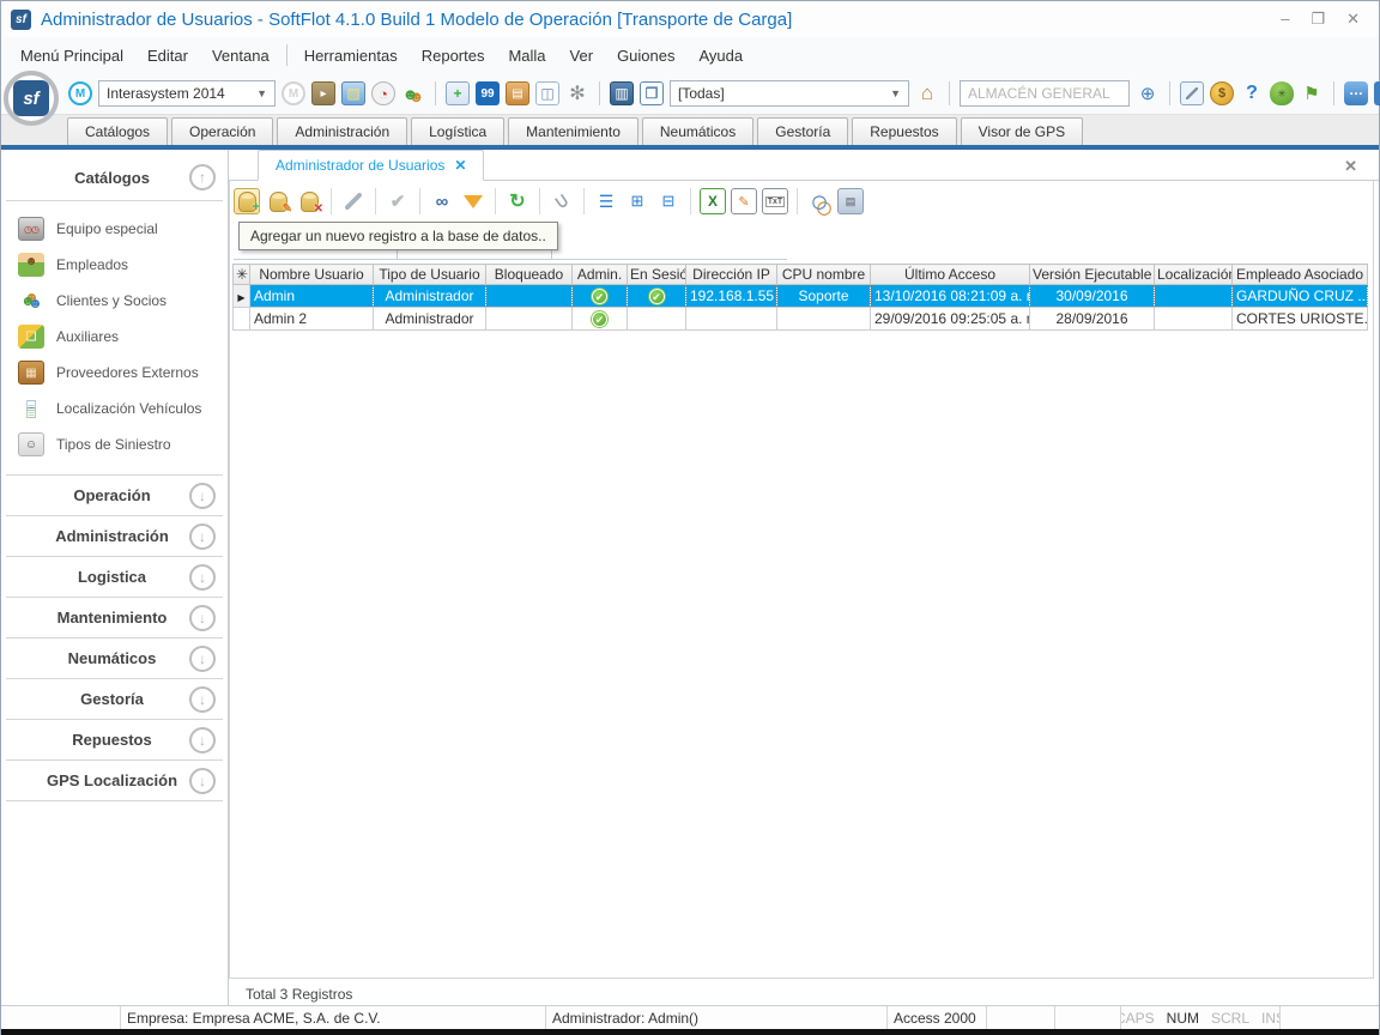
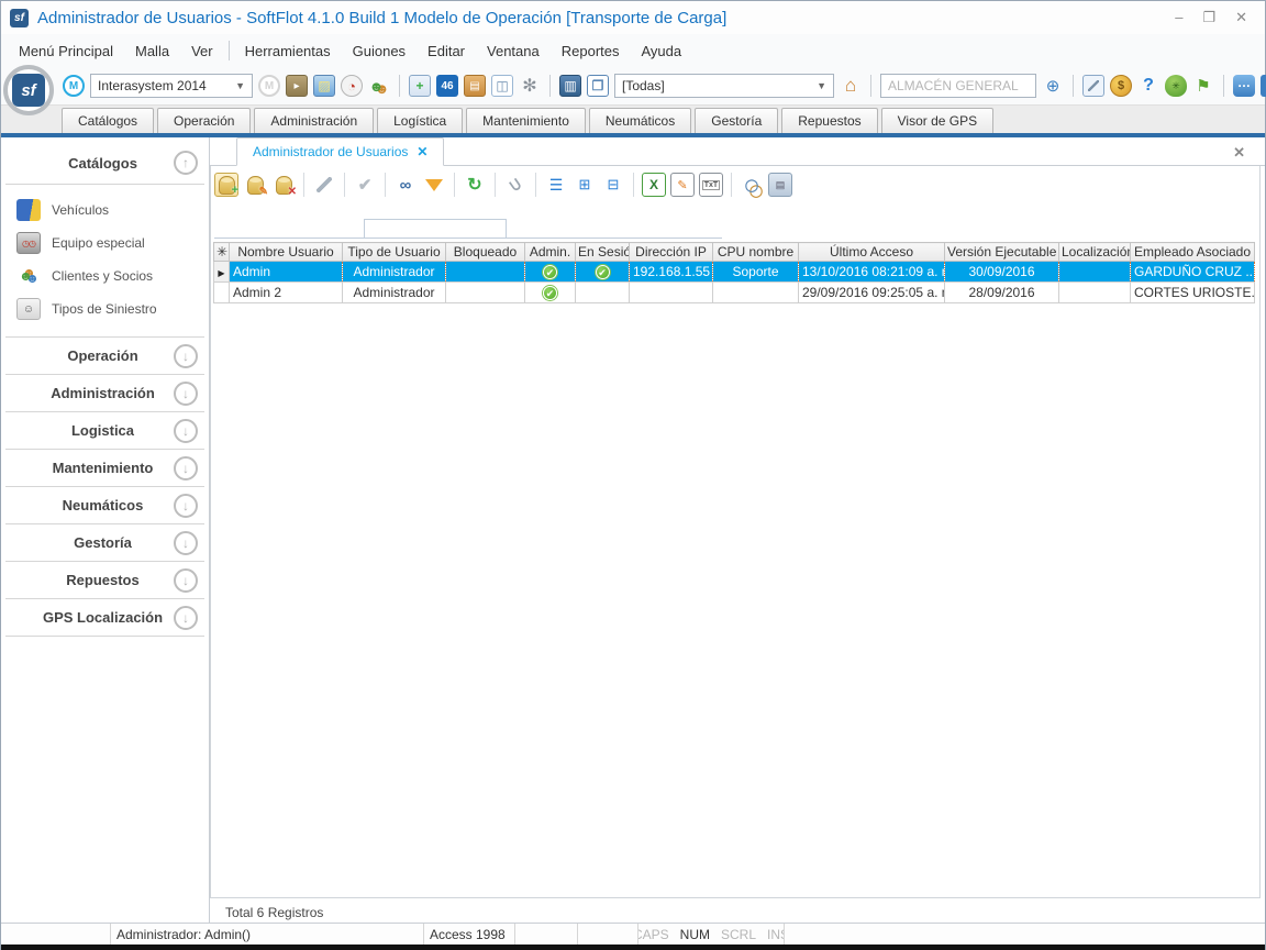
  sf
  Administrador de Usuarios - SoftFlot 4.1.0 Build 1 Modelo de Operación [Transporte de Carga]
  –
  ❐
  ✕
  Menú Principal
- Editar
+ Malla
- Ventana
+ Ver
  Herramientas
- Reportes
+ Guiones
- Malla
+ Editar
- Ver
+ Ventana
- Guiones
+ Reportes
  Ayuda
  sf
  Interasystem 2014
  ▼
- 99
+ 46
  [Todas]
  ▼
  ALMACÉN GENERAL
  Catálogos
  Operación
  Administración
  Logística
  Mantenimiento
  Neumáticos
  Gestoría
  Repuestos
  Visor de GPS
  Catálogos
  ↑
+ Vehículos
  Equipo especial
- Empleados
  Clientes y Socios
- Auxiliares
- Proveedores Externos
- Localización Vehículos
  Tipos de Siniestro
  Operación
  ↓
  Administración
  ↓
  Logistica
  ↓
  Mantenimiento
  ↓
  Neumáticos
  ↓
  Gestoría
  ↓
  Repuestos
  ↓
  GPS Localización
  ↓
  Administrador de Usuarios
  ✕
  ✕
  +
  ✎
  ✕
- Agregar un nuevo registro a la base de datos..
  ✳	Nombre Usuario	Tipo de Usuario	Bloqueado	Admin.	En Sesió	Dirección IP	CPU nombre	Último Acceso	Versión Ejecutable	Localizació	Empleado Asociado
  ▶	Admin	Administrador				192.168.1.55	Soporte	13/10/2016 08:21:09 a.	30/09/2016		GARDUÑO CRUZ ..
  	Admin 2	Administrador						29/09/2016 09:25:05 a.	28/09/2016		CORTES URIOSTE.
- Total 3 Registros
+ Total 6 Registros
- Empresa: Empresa ACME, S.A. de C.V.
  Administrador: Admin()
- Access 2000
+ Access 1998
  CAPS
  NUM
  SCRL
